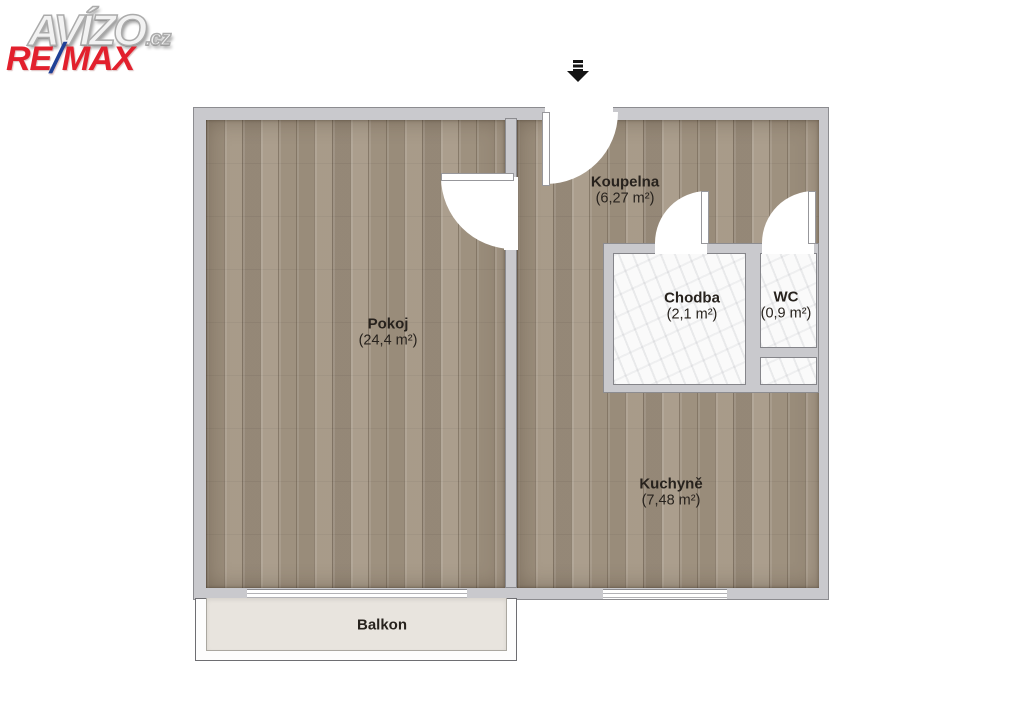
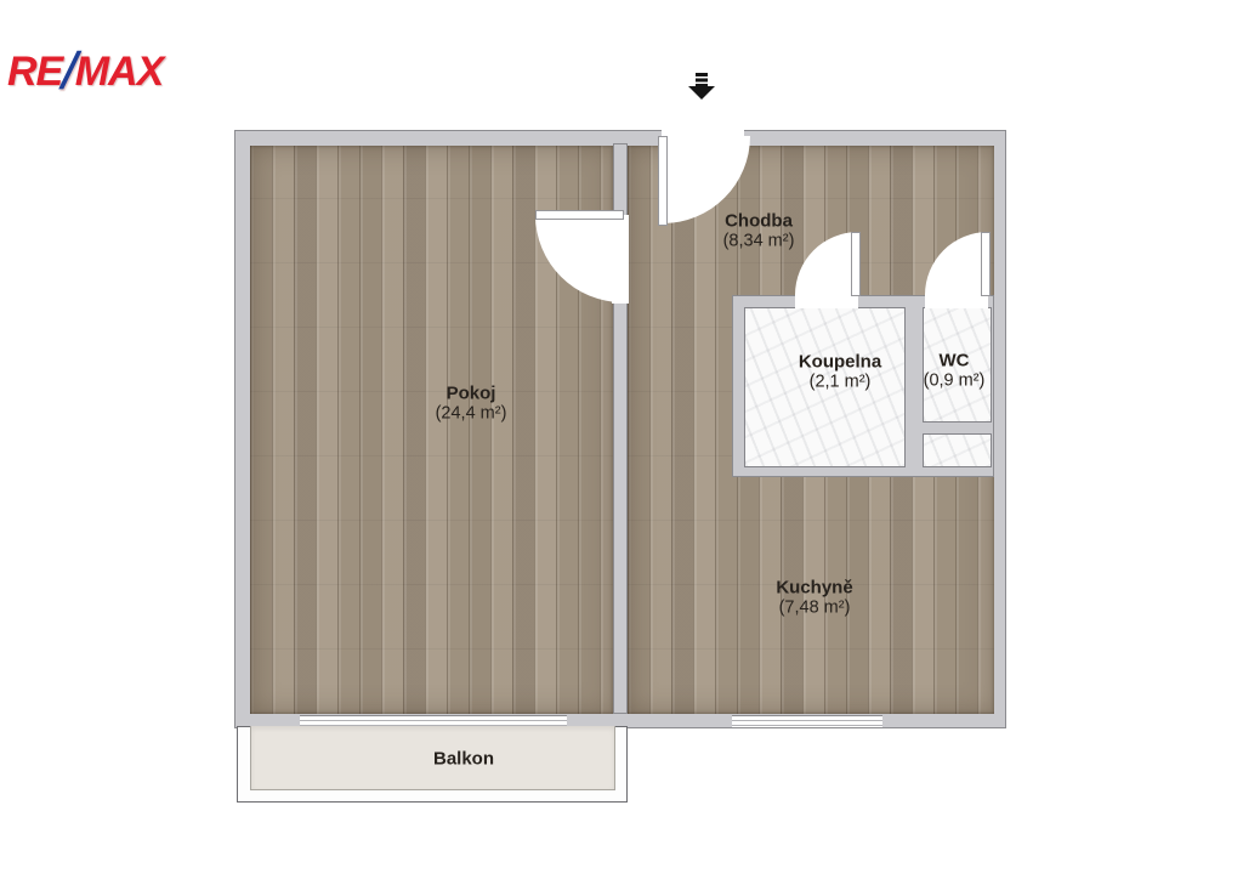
- AVÍZO.cz
  Pokoj
  (24,4 m²)
- Koupelna
+ Chodba
- (6,27 m²)
+ (8,34 m²)
- Chodba
+ Koupelna
  (2,1 m²)
  WC
  (0,9 m²)
  Kuchyně
  (7,48 m²)
  Balkon
